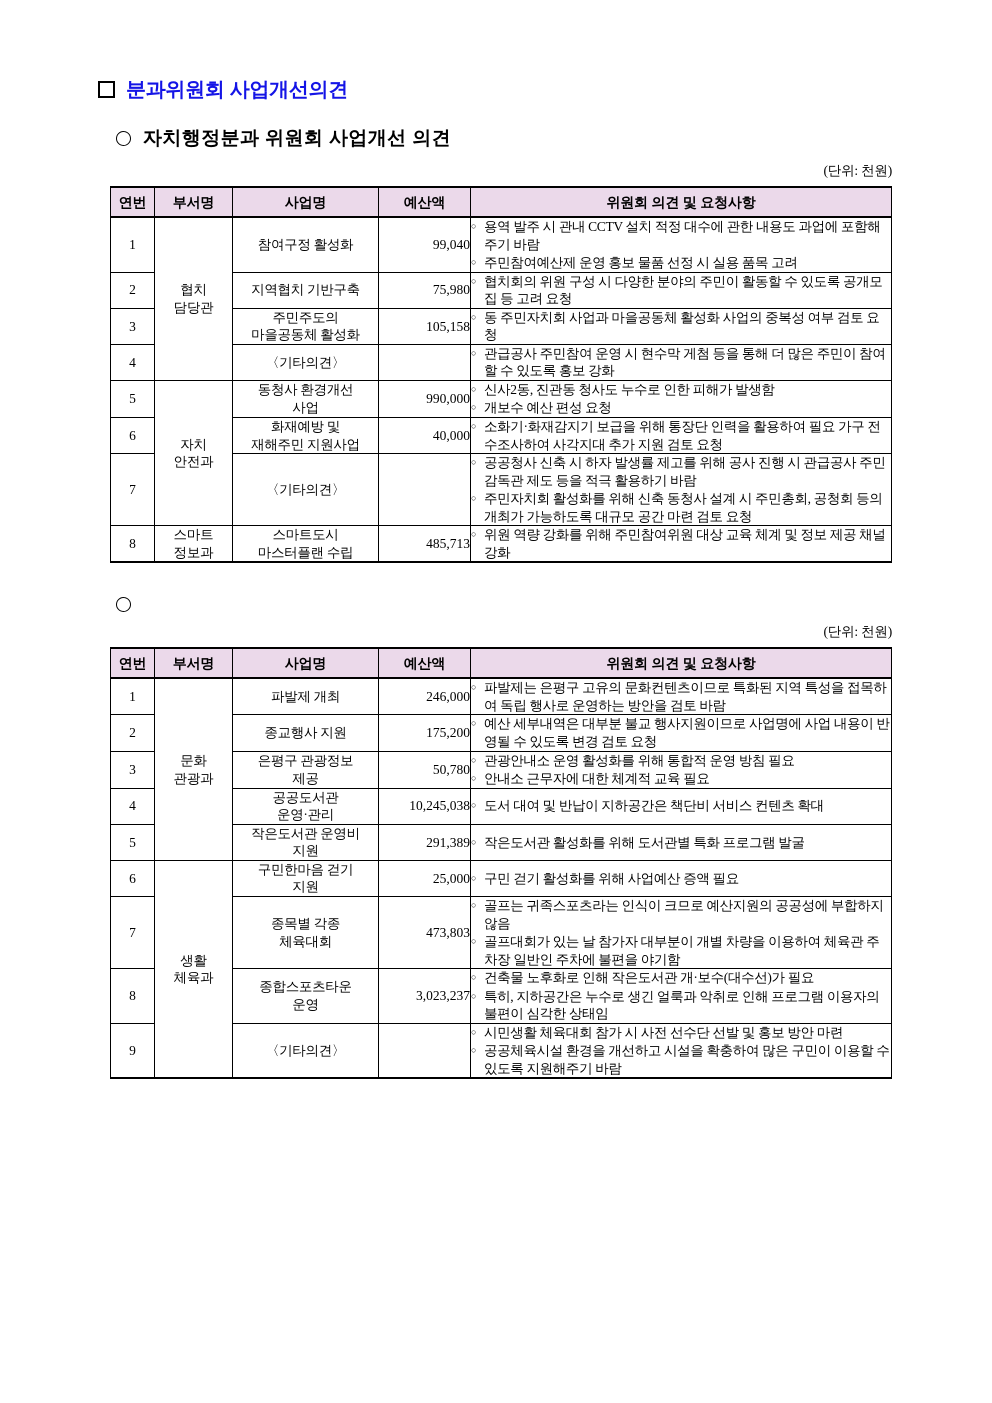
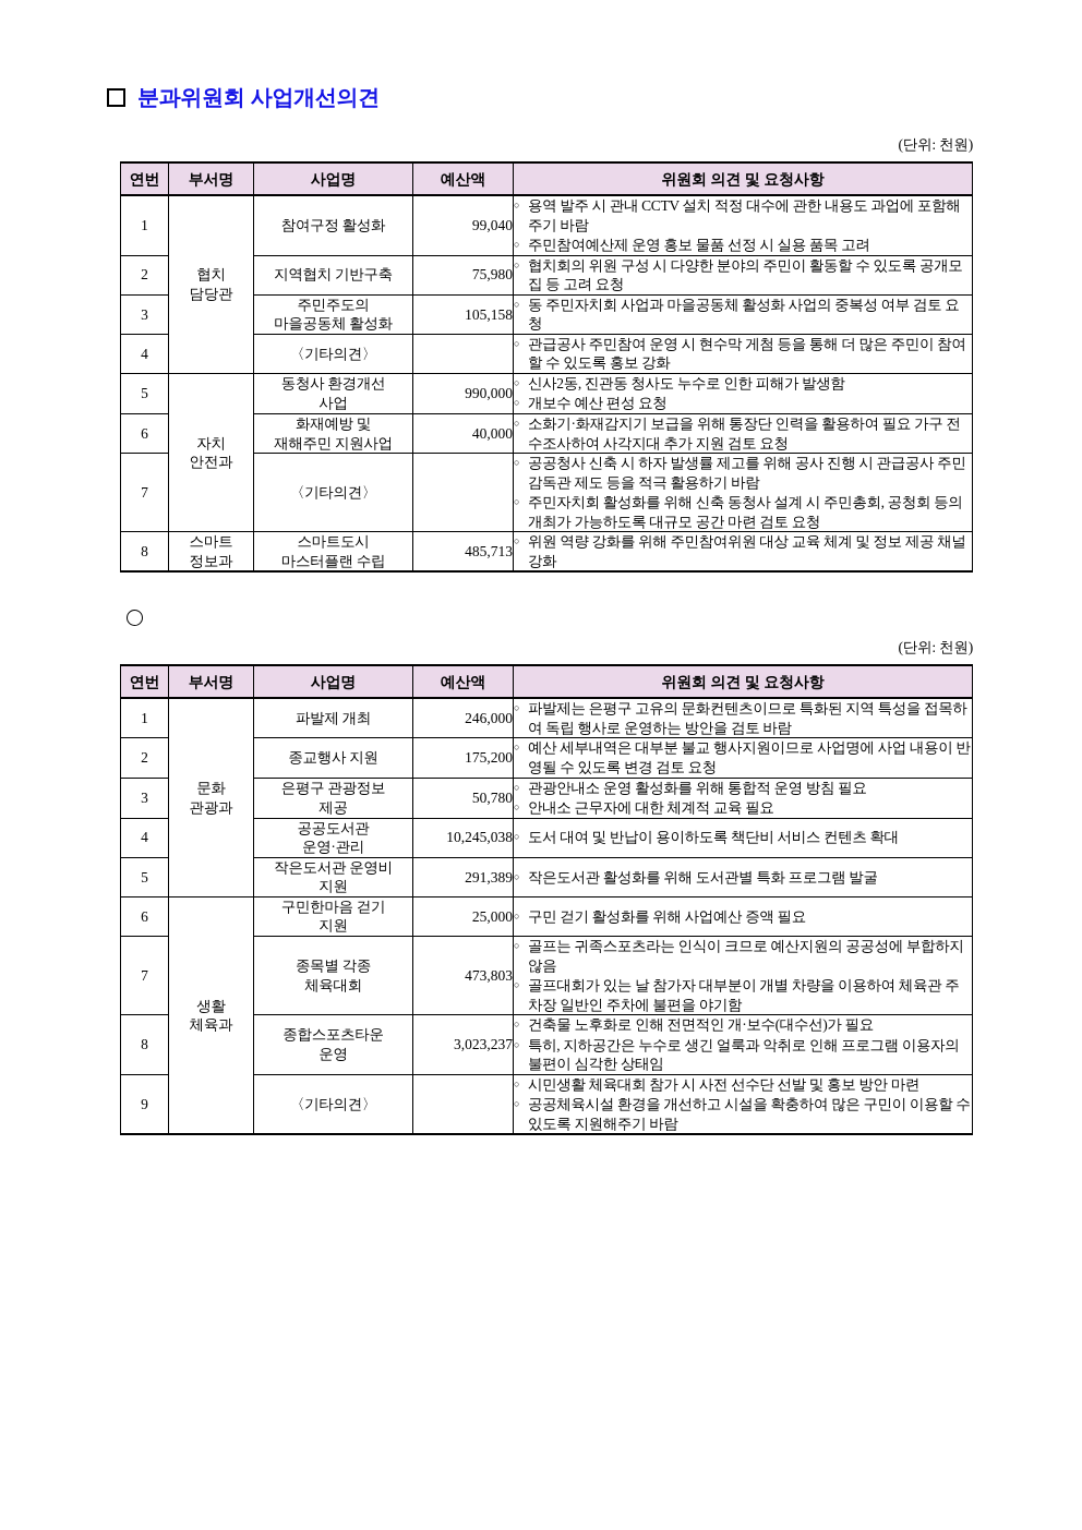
  분과위원회 사업개선의견
- 자치행정분과 위원회 사업개선 의견
  (단위: 천원)
  연번	부서명	사업명	예산액	위원회 의견 및 요청사항
  1	협치담당관	참여구정 활성화	99,040	용역 발주 시 관내 CCTV 설치 적정 대수에 관한 내용도 과업에 포함해주기 바람주민참여예산제 운영 홍보 물품 선정 시 실용 품목 고려
  2	지역협치 기반구축	75,980	협치회의 위원 구성 시 다양한 분야의 주민이 활동할 수 있도록 공개모집 등 고려 요청
  3	주민주도의마을공동체 활성화	105,158	동 주민자치회 사업과 마을공동체 활성화 사업의 중복성 여부 검토 요청
  4	〈기타의견〉		관급공사 주민참여 운영 시 현수막 게첨 등을 통해 더 많은 주민이 참여할 수 있도록 홍보 강화
  5	자치안전과	동청사 환경개선사업	990,000	신사2동, 진관동 청사도 누수로 인한 피해가 발생함개보수 예산 편성 요청
  6	화재예방 및재해주민 지원사업	40,000	소화기·화재감지기 보급을 위해 통장단 인력을 활용하여 필요 가구 전수조사하여 사각지대 추가 지원 검토 요청
  7	〈기타의견〉		공공청사 신축 시 하자 발생률 제고를 위해 공사 진행 시 관급공사 주민 감독관 제도 등을 적극 활용하기 바람주민자치회 활성화를 위해 신축 동청사 설계 시 주민총회, 공청회 등의 개최가 가능하도록 대규모 공간 마련 검토 요청
  8	스마트정보과	스마트도시마스터플랜 수립	485,713	위원 역량 강화를 위해 주민참여위원 대상 교육 체계 및 정보 제공 채널 강화
  (단위: 천원)
  연번	부서명	사업명	예산액	위원회 의견 및 요청사항
  1	문화관광과	파발제 개최	246,000	파발제는 은평구 고유의 문화컨텐츠이므로 특화된 지역 특성을 접목하여 독립 행사로 운영하는 방안을 검토 바람
  2	종교행사 지원	175,200	예산 세부내역은 대부분 불교 행사지원이므로 사업명에 사업 내용이 반영될 수 있도록 변경 검토 요청
  3	은평구 관광정보제공	50,780	관광안내소 운영 활성화를 위해 통합적 운영 방침 필요안내소 근무자에 대한 체계적 교육 필요
- 4	공공도서관운영·관리	10,245,038	도서 대여 및 반납이 지하공간은 책단비 서비스 컨텐츠 확대
+ 4	공공도서관운영·관리	10,245,038	도서 대여 및 반납이 용이하도록 책단비 서비스 컨텐츠 확대
  5	작은도서관 운영비지원	291,389	작은도서관 활성화를 위해 도서관별 특화 프로그램 발굴
  6	생활체육과	구민한마음 걷기지원	25,000	구민 걷기 활성화를 위해 사업예산 증액 필요
  7	종목별 각종체육대회	473,803	골프는 귀족스포츠라는 인식이 크므로 예산지원의 공공성에 부합하지 않음골프대회가 있는 날 참가자 대부분이 개별 차량을 이용하여 체육관 주차장 일반인 주차에 불편을 야기함
- 8	종합스포츠타운운영	3,023,237	건축물 노후화로 인해 작은도서관 개·보수(대수선)가 필요특히, 지하공간은 누수로 생긴 얼룩과 악취로 인해 프로그램 이용자의 불편이 심각한 상태임
+ 8	종합스포츠타운운영	3,023,237	건축물 노후화로 인해 전면적인 개·보수(대수선)가 필요특히, 지하공간은 누수로 생긴 얼룩과 악취로 인해 프로그램 이용자의 불편이 심각한 상태임
  9	〈기타의견〉		시민생활 체육대회 참가 시 사전 선수단 선발 및 홍보 방안 마련공공체육시설 환경을 개선하고 시설을 확충하여 많은 구민이 이용할 수 있도록 지원해주기 바람
